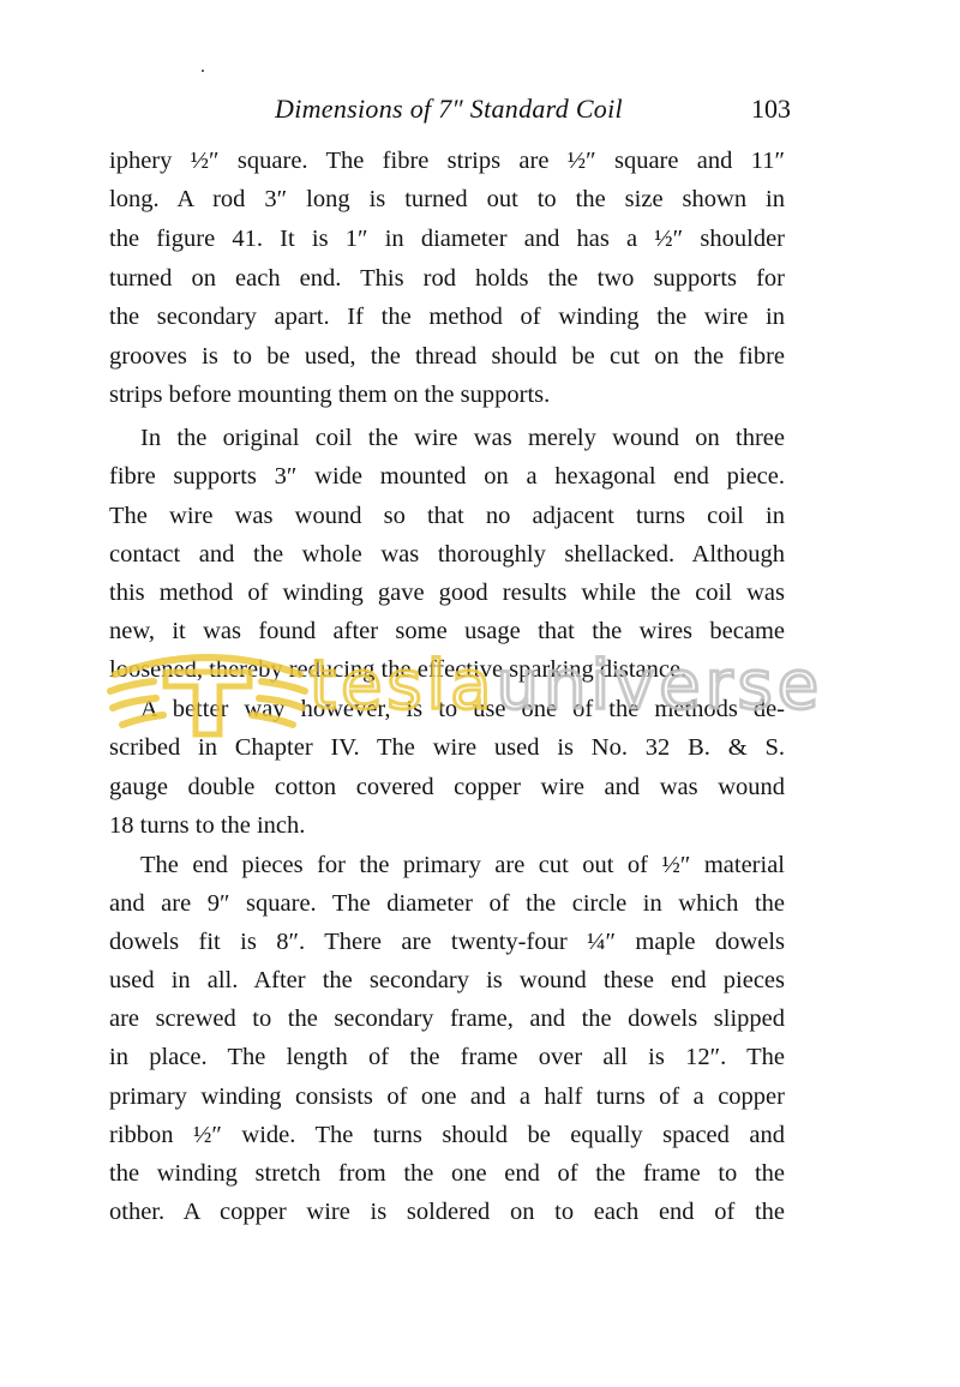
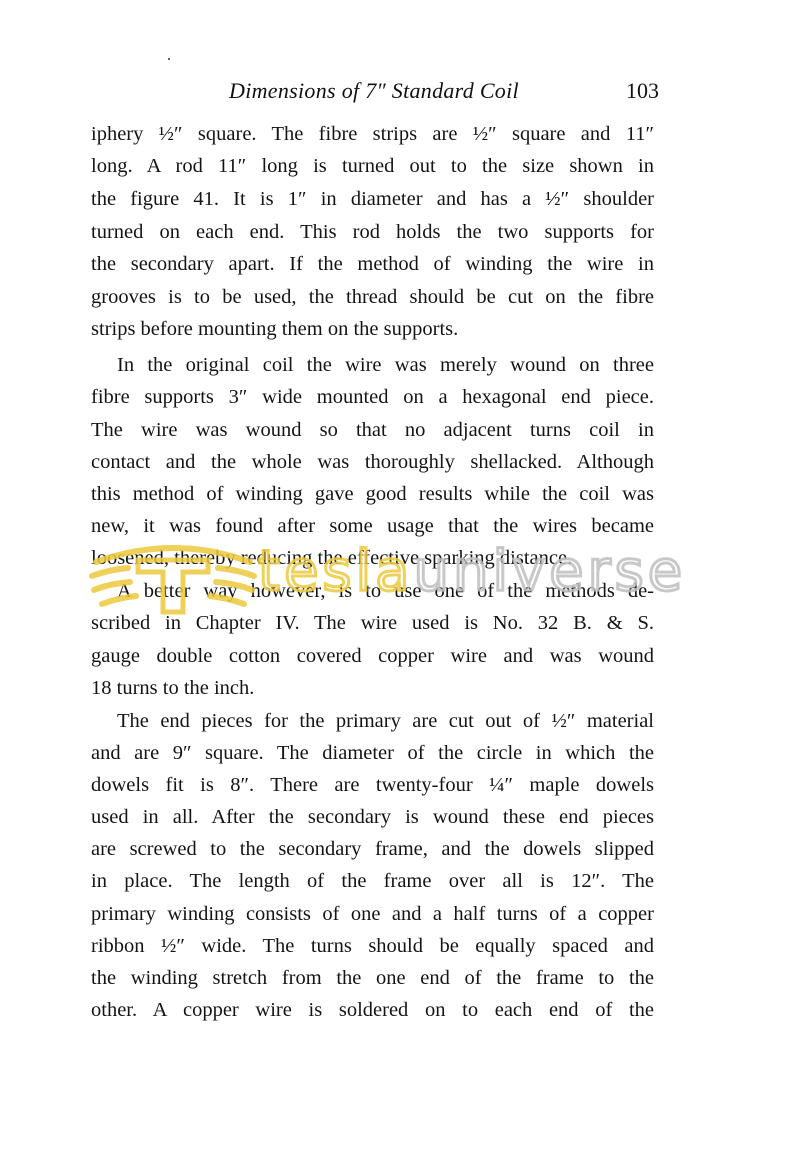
  Dimensions of 7″ Standard Coil
  103
  iphery ½″ square. The fibre strips are ½″ square and 11″
- long. A rod 3″ long is turned out to the size shown in
+ long. A rod 11″ long is turned out to the size shown in
  the figure 41. It is 1″ in diameter and has a ½″ shoulder
  turned on each end. This rod holds the two supports for
  the secondary apart. If the method of winding the wire in
  grooves is to be used, the thread should be cut on the fibre
  strips before mounting them on the supports.
  In the original coil the wire was merely wound on three
  fibre supports 3″ wide mounted on a hexagonal end piece.
  The wire was wound so that no adjacent turns coil in
  contact and the whole was thoroughly shellacked. Although
  this method of winding gave good results while the coil was
  new, it was found after some usage that the wires became
  loosened, thereby reducing the effective sparking distance.
  A better way however, is to use one of the methods de-
  scribed in Chapter IV. The wire used is No. 32 B. & S.
  gauge double cotton covered copper wire and was wound
  18 turns to the inch.
  The end pieces for the primary are cut out of ½″ material
  and are 9″ square. The diameter of the circle in which the
  dowels fit is 8″. There are twenty-four ¼″ maple dowels
  used in all. After the secondary is wound these end pieces
  are screwed to the secondary frame, and the dowels slipped
  in place. The length of the frame over all is 12″. The
  primary winding consists of one and a half turns of a copper
  ribbon ½″ wide. The turns should be equally spaced and
  the winding stretch from the one end of the frame to the
  other. A copper wire is soldered on to each end of the
  teslauniverse
